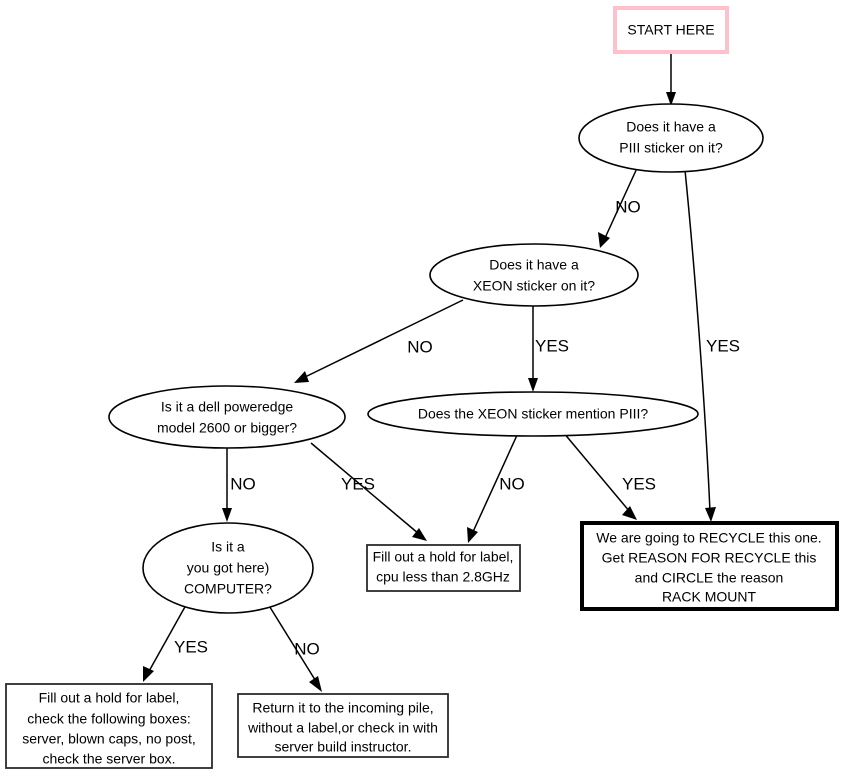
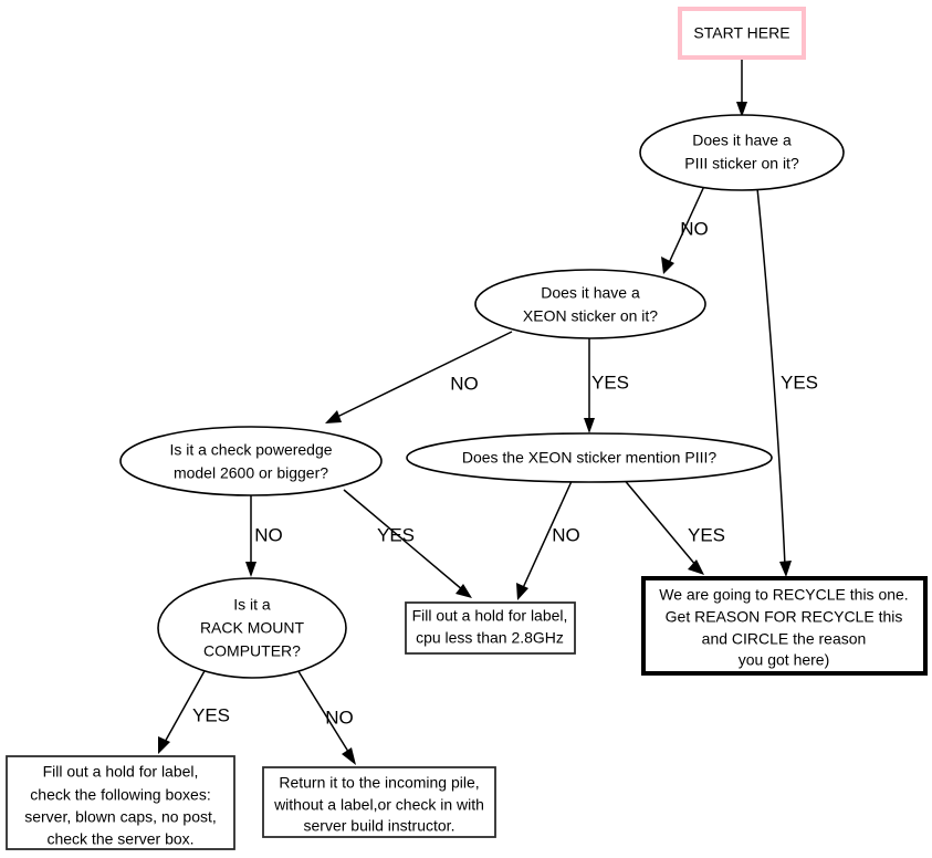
  NO
  YES
  NO
  YES
  NO
  YES
  NO
  YES
  YES
  NO
  START HERE
  Does it have a
  PIII sticker on it?
  Does it have a
  XEON sticker on it?
- Is it a dell poweredge
+ Is it a check poweredge
  model 2600 or bigger?
  Does the XEON sticker mention PIII?
  Is it a
- you got here)
+ RACK MOUNT
  COMPUTER?
  Fill out a hold for label,
  cpu less than 2.8GHz
  We are going to RECYCLE this one.
  Get REASON FOR RECYCLE this
  and CIRCLE the reason
- RACK MOUNT
+ you got here)
  Fill out a hold for label,
  check the following boxes:
  server, blown caps, no post,
  check the server box.
  Return it to the incoming pile,
  without a label,or check in with
  server build instructor.
